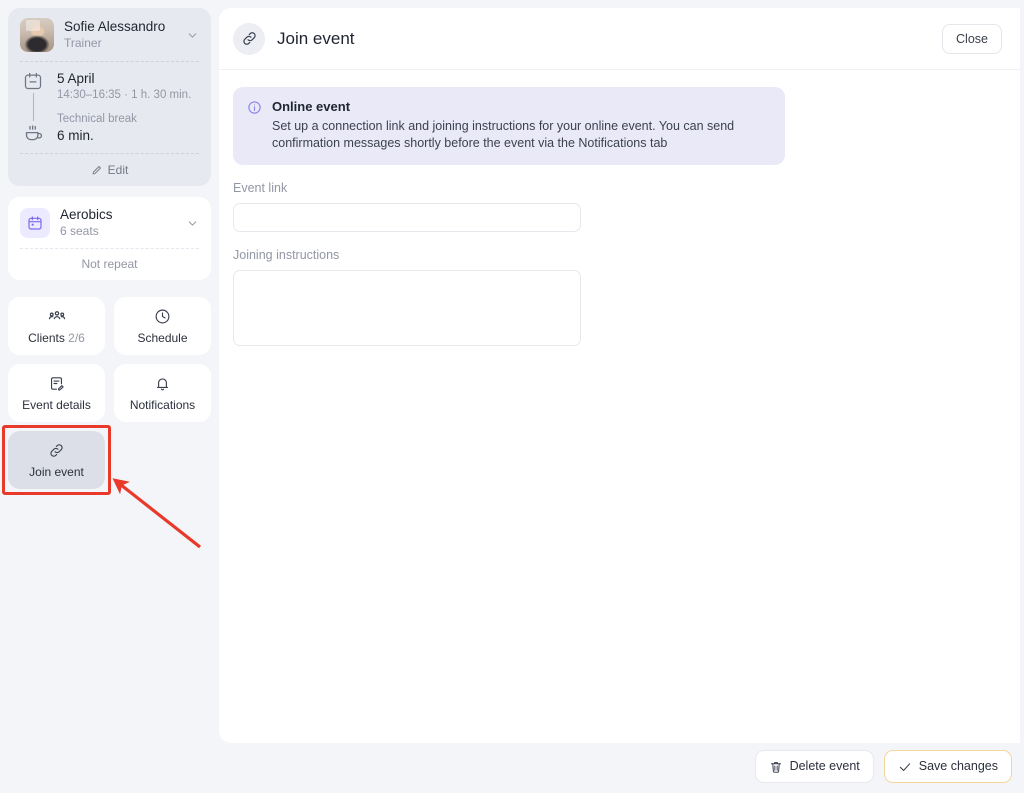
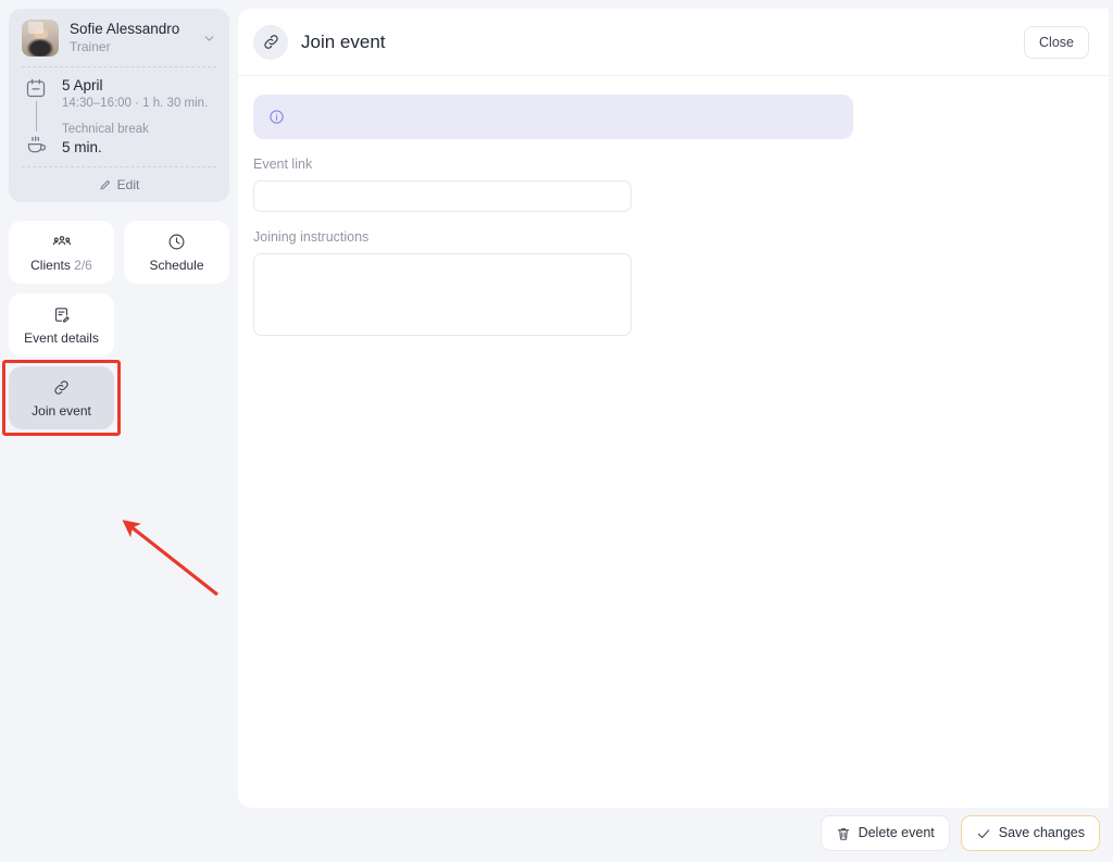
  Sofie Alessandro
  Trainer
  5 April
- 14:30–16:35 · 1 h. 30 min.
+ 14:30–16:00 · 1 h. 30 min.
  Technical break
- 6 min.
+ 5 min.
  Edit
- Aerobics
- 6 seats
- Not repeat
  Clients 2/6
  Schedule
  Event details
- Notifications
  Join event
  Join event
  Close
- Online event
- Set up a connection link and joining instructions for your online event. You can send confirmation messages shortly before the event via the Notifications tab
  Event link
  Joining instructions
  Delete event
  Save changes
